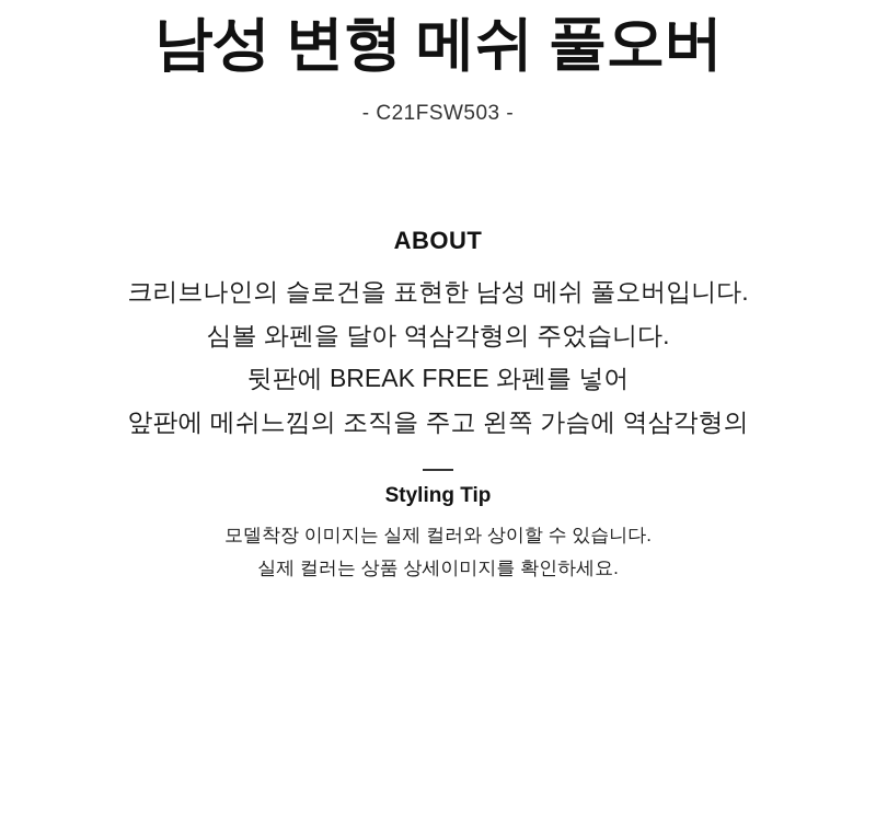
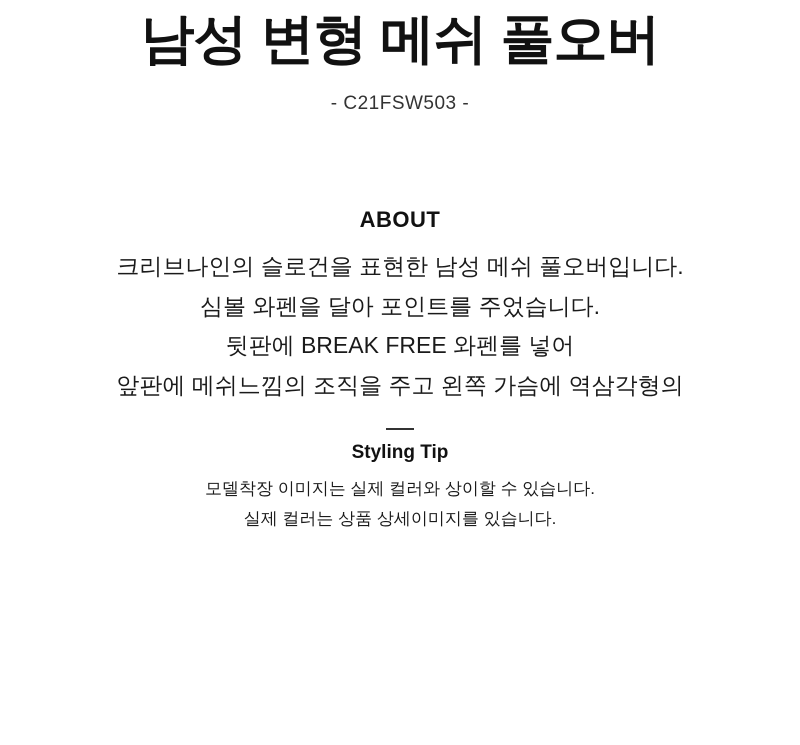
  남성 변형 메쉬 풀오버
  - C21FSW503 -
  ABOUT
  크리브나인의 슬로건을 표현한 남성 메쉬 풀오버입니다.
- 심볼 와펜을 달아 역삼각형의 주었습니다.
+ 심볼 와펜을 달아 포인트를 주었습니다.
  뒷판에 BREAK FREE 와펜를 넣어
  앞판에 메쉬느낌의 조직을 주고 왼쪽 가슴에 역삼각형의
  Styling Tip
  모델착장 이미지는 실제 컬러와 상이할 수 있습니다.
- 실제 컬러는 상품 상세이미지를 확인하세요.
+ 실제 컬러는 상품 상세이미지를 있습니다.
